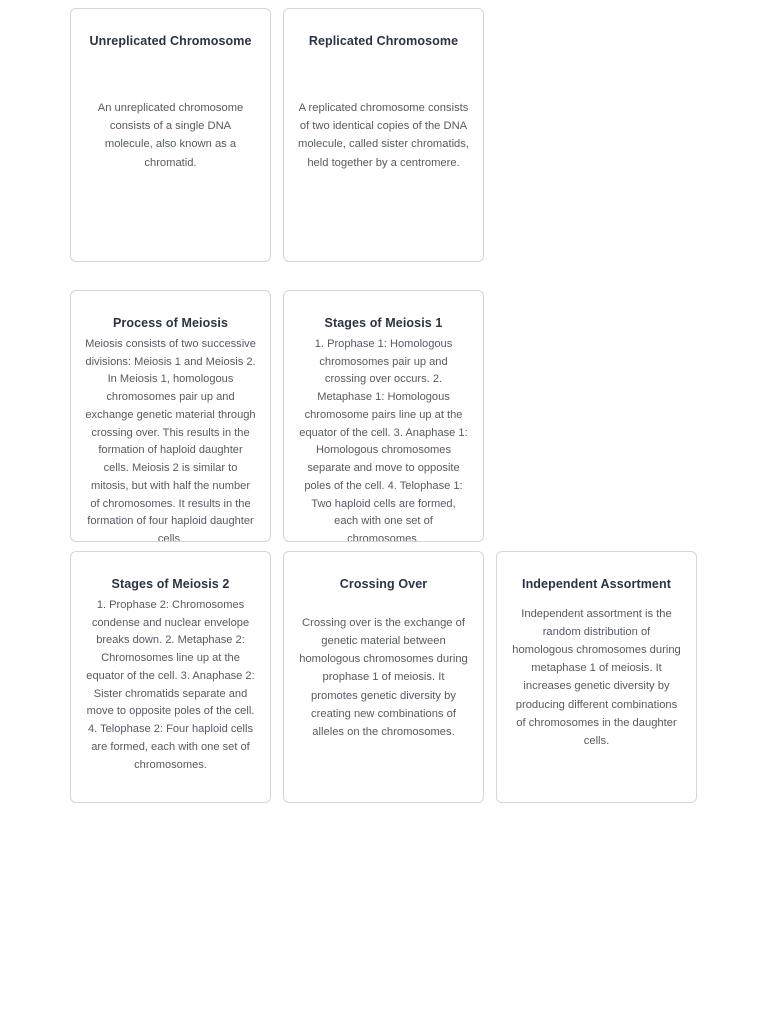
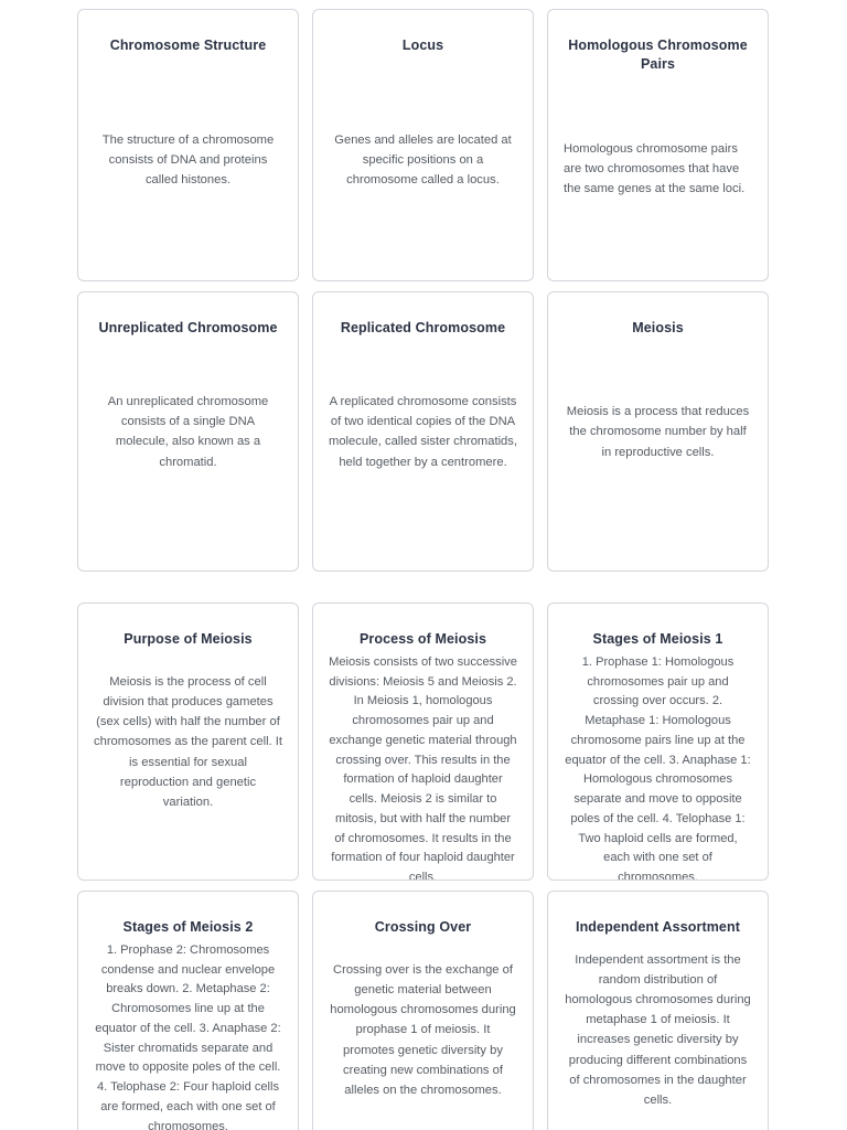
+ Chromosome Structure
+ The structure of a chromosome consists of DNA and proteins called histones.
+ Locus
+ Genes and alleles are located at specific positions on a chromosome called a locus.
+ Homologous Chromosome Pairs
+ Homologous chromosome pairs are two chromosomes that have the same genes at the same loci.
  Unreplicated Chromosome
  An unreplicated chromosome consists of a single DNA molecule, also known as a chromatid.
  Replicated Chromosome
  A replicated chromosome consists of two identical copies of the DNA molecule, called sister chromatids, held together by a centromere.
+ Meiosis
+ Meiosis is a process that reduces the chromosome number by half in reproductive cells.
+ Purpose of Meiosis
+ Meiosis is the process of cell division that produces gametes (sex cells) with half the number of chromosomes as the parent cell. It is essential for sexual reproduction and genetic variation.
  Process of Meiosis
- Meiosis consists of two successive divisions: Meiosis 1 and Meiosis 2. In Meiosis 1, homologous chromosomes pair up and exchange genetic material through crossing over. This results in the formation of haploid daughter cells. Meiosis 2 is similar to mitosis, but with half the number of chromosomes. It results in the formation of four haploid daughter cells.
+ Meiosis consists of two successive divisions: Meiosis 5 and Meiosis 2. In Meiosis 1, homologous chromosomes pair up and exchange genetic material through crossing over. This results in the formation of haploid daughter cells. Meiosis 2 is similar to mitosis, but with half the number of chromosomes. It results in the formation of four haploid daughter cells.
  Stages of Meiosis 1
  1. Prophase 1: Homologous chromosomes pair up and crossing over occurs. 2. Metaphase 1: Homologous chromosome pairs line up at the equator of the cell. 3. Anaphase 1: Homologous chromosomes separate and move to opposite poles of the cell. 4. Telophase 1: Two haploid cells are formed, each with one set of chromosomes.
  Stages of Meiosis 2
  1. Prophase 2: Chromosomes condense and nuclear envelope breaks down. 2. Metaphase 2: Chromosomes line up at the equator of the cell. 3. Anaphase 2: Sister chromatids separate and move to opposite poles of the cell. 4. Telophase 2: Four haploid cells are formed, each with one set of chromosomes.
  Crossing Over
  Crossing over is the exchange of genetic material between homologous chromosomes during prophase 1 of meiosis. It promotes genetic diversity by creating new combinations of alleles on the chromosomes.
  Independent Assortment
  Independent assortment is the random distribution of homologous chromosomes during metaphase 1 of meiosis. It increases genetic diversity by producing different combinations of chromosomes in the daughter cells.
